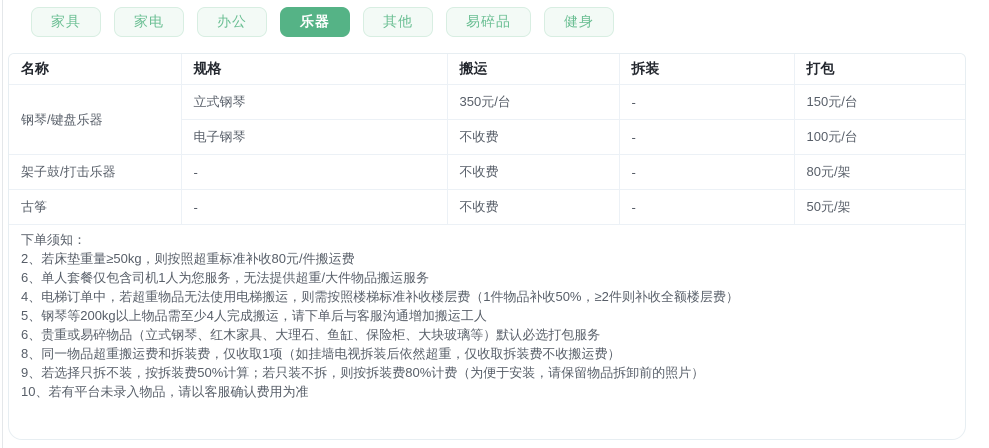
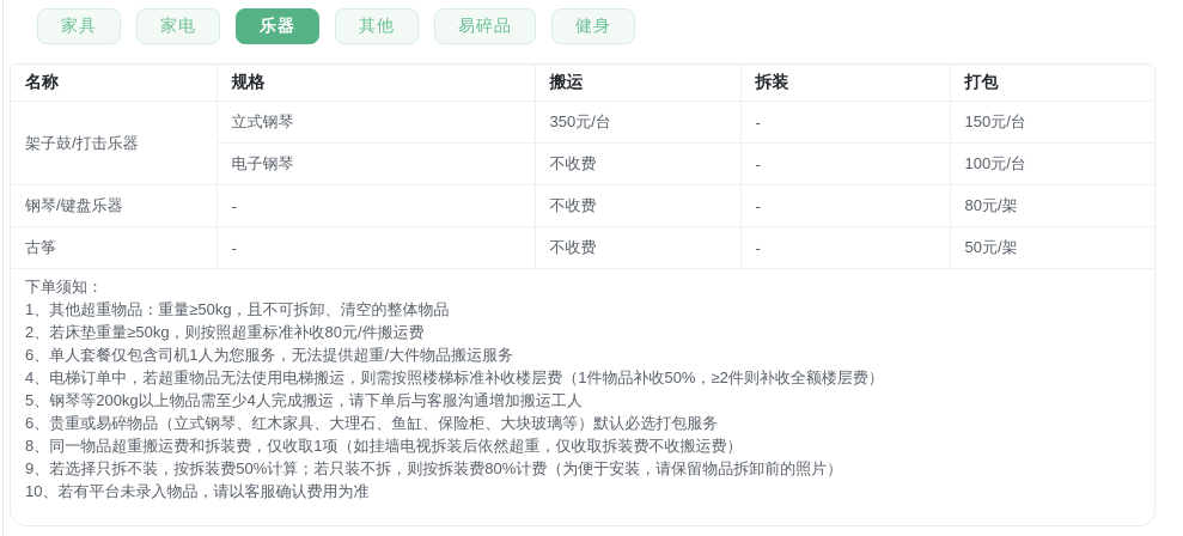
  家具
  家电
- 办公
  乐器
  其他
  易碎品
  健身
  名称	规格	搬运	拆装	打包
- 钢琴/键盘乐器	立式钢琴	350元/台	-	150元/台
+ 架子鼓/打击乐器	立式钢琴	350元/台	-	150元/台
  电子钢琴	不收费	-	100元/台
- 架子鼓/打击乐器	-	不收费	-	80元/架
+ 钢琴/键盘乐器	-	不收费	-	80元/架
  古筝	-	不收费	-	50元/架
  下单须知：
+ 1、其他超重物品：重量≥50kg，且不可拆卸、清空的整体物品
  2、若床垫重量≥50kg，则按照超重标准补收80元/件搬运费
  6、单人套餐仅包含司机1人为您服务，无法提供超重/大件物品搬运服务
  4、电梯订单中，若超重物品无法使用电梯搬运，则需按照楼梯标准补收楼层费（1件物品补收50%，≥2件则补收全额楼层费）
  5、钢琴等200kg以上物品需至少4人完成搬运，请下单后与客服沟通增加搬运工人
  6、贵重或易碎物品（立式钢琴、红木家具、大理石、鱼缸、保险柜、大块玻璃等）默认必选打包服务
  8、同一物品超重搬运费和拆装费，仅收取1项（如挂墙电视拆装后依然超重，仅收取拆装费不收搬运费）
  9、若选择只拆不装，按拆装费50%计算；若只装不拆，则按拆装费80%计费（为便于安装，请保留物品拆卸前的照片）
  10、若有平台未录入物品，请以客服确认费用为准
